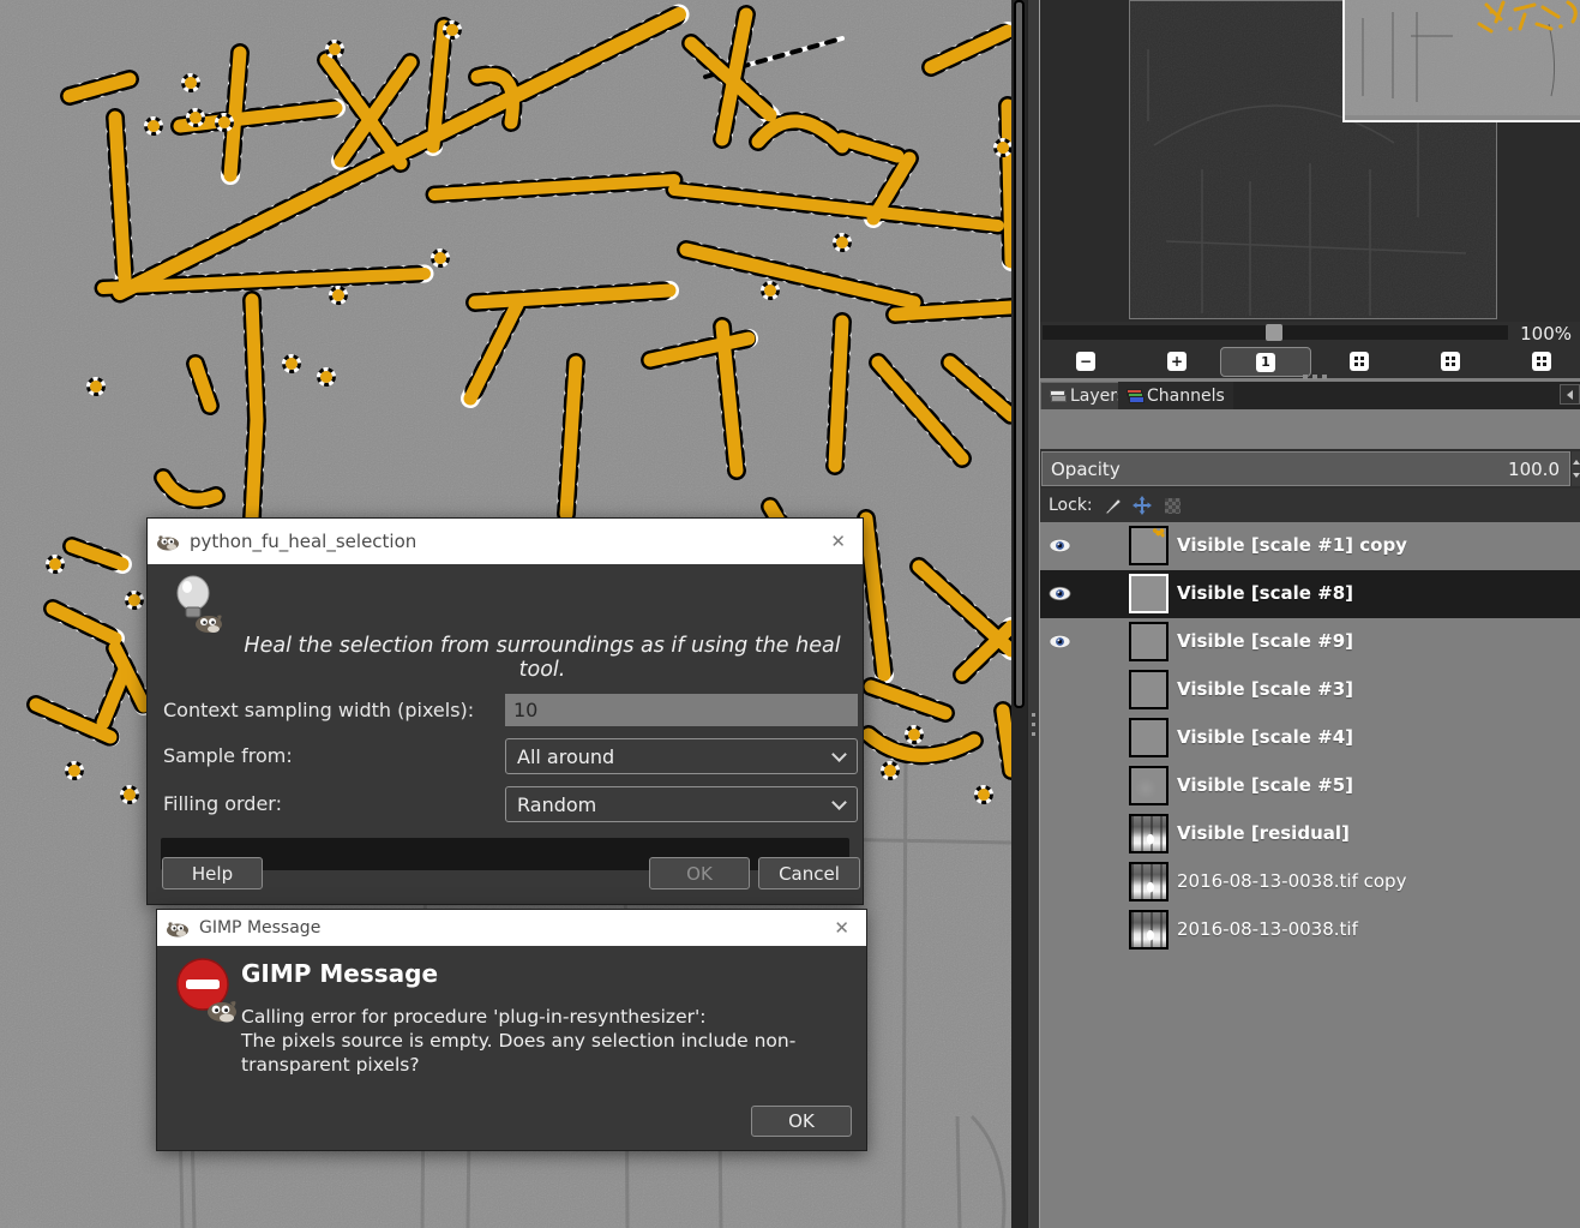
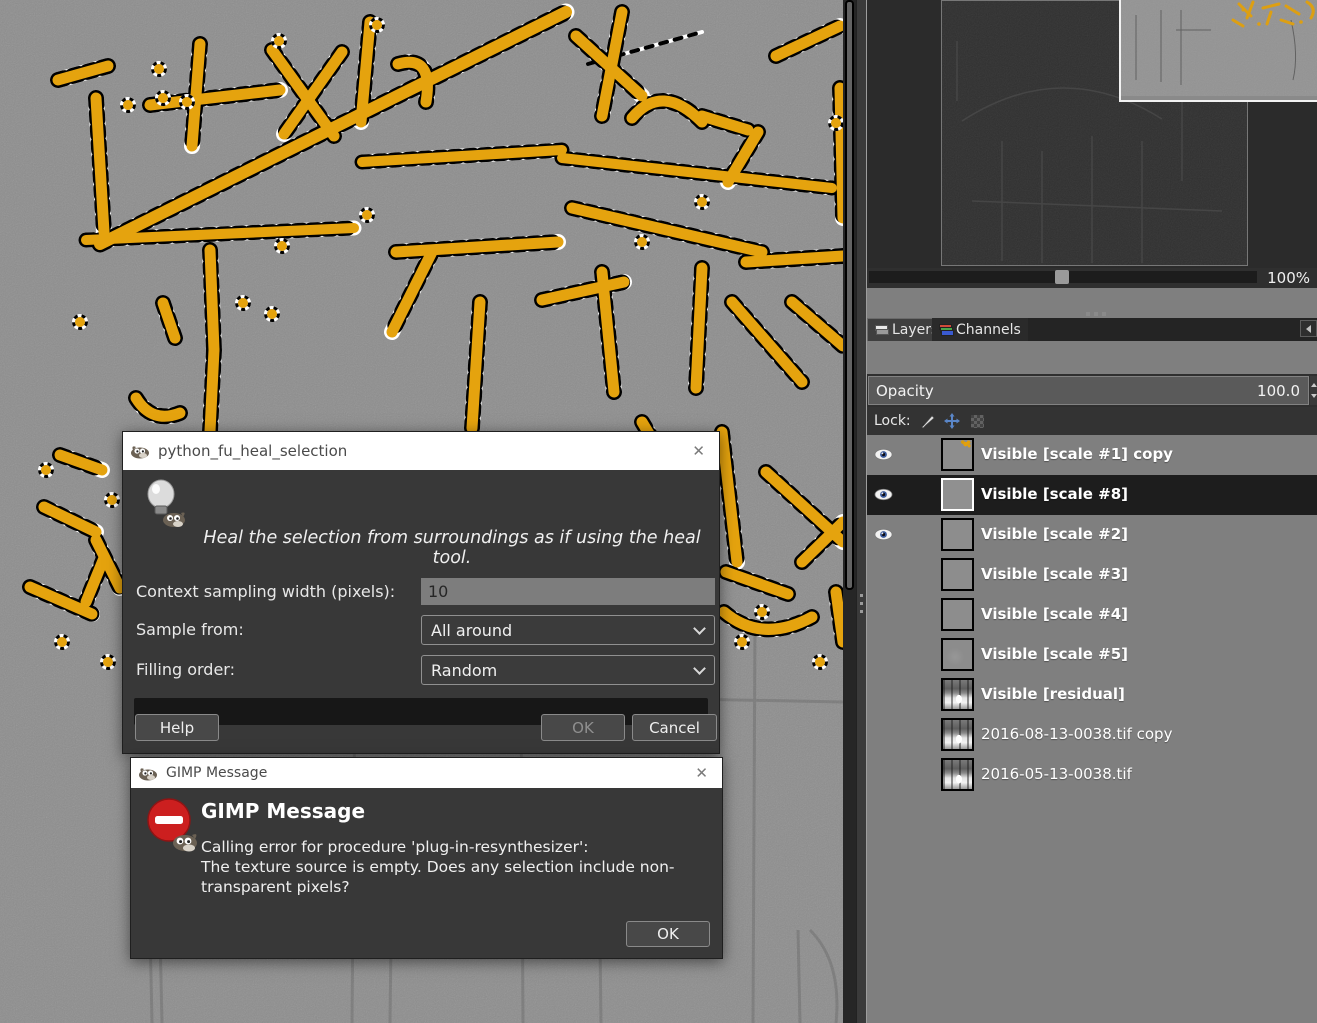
  100%
- −
- +
- 1
  Layer
  Channels
  Opacity
  100.0
  Lock:
  Visible [scale #1] copy
  Visible [scale #8]
- Visible [scale #9]
+ Visible [scale #2]
  Visible [scale #3]
  Visible [scale #4]
  Visible [scale #5]
  Visible [residual]
  2016-08-13-0038.tif copy
- 2016-08-13-0038.tif
+ 2016-05-13-0038.tif
  python_fu_heal_selection
  ✕
  Heal the selection from surroundings as if using the heal tool.
  Context sampling width (pixels):
  10
  Sample from:
  All around
  Filling order:
  Random
  Help
  OK
  Cancel
  GIMP Message
  ✕
  GIMP Message
  Calling error for procedure 'plug-in-resynthesizer':
- The pixels source is empty. Does any selection include non-
+ The texture source is empty. Does any selection include non-
  transparent pixels?
  OK
